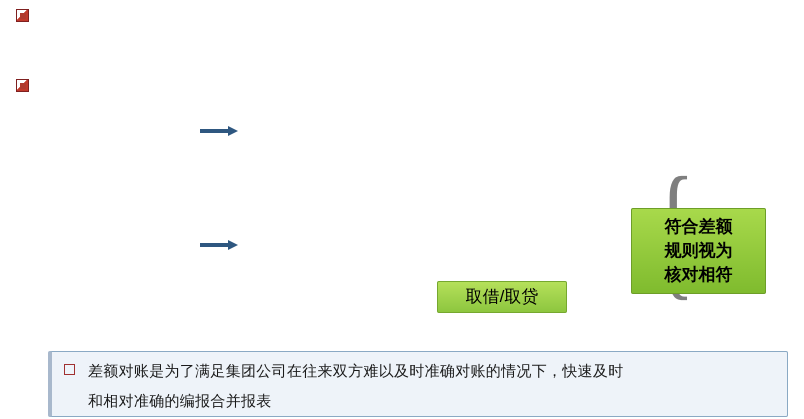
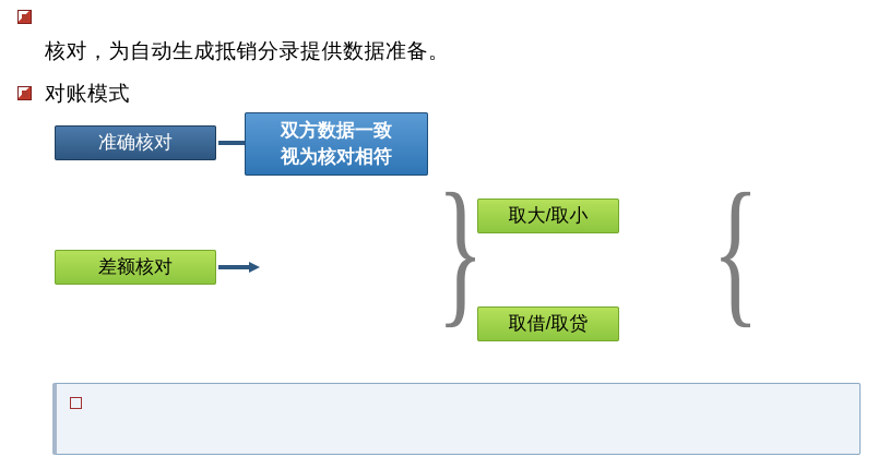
+ 核对，为自动生成抵销分录提供数据准备。
+ 对账模式
+ 准确核对
+ 双方数据一致
+ 视为核对相符
+ 差额核对
+ }
+ 取大/取小
  取借/取贷
- 符合差额
- 规则视为
- 核对相符
- 差额对账是为了满足集团公司在往来双方难以及时准确对账的情况下，快速及时
- 和相对准确的编报合并报表
